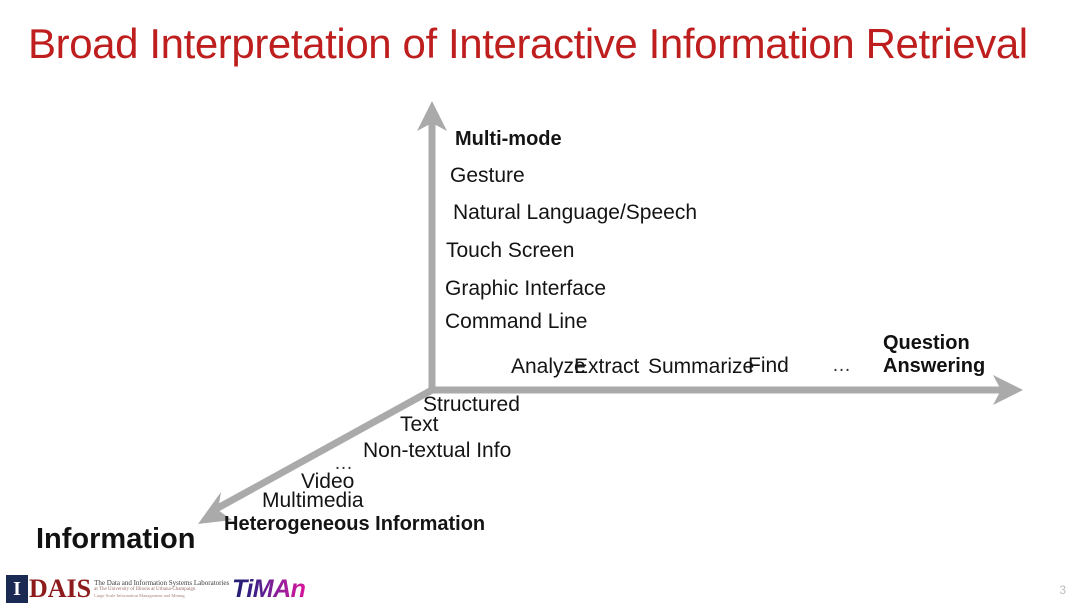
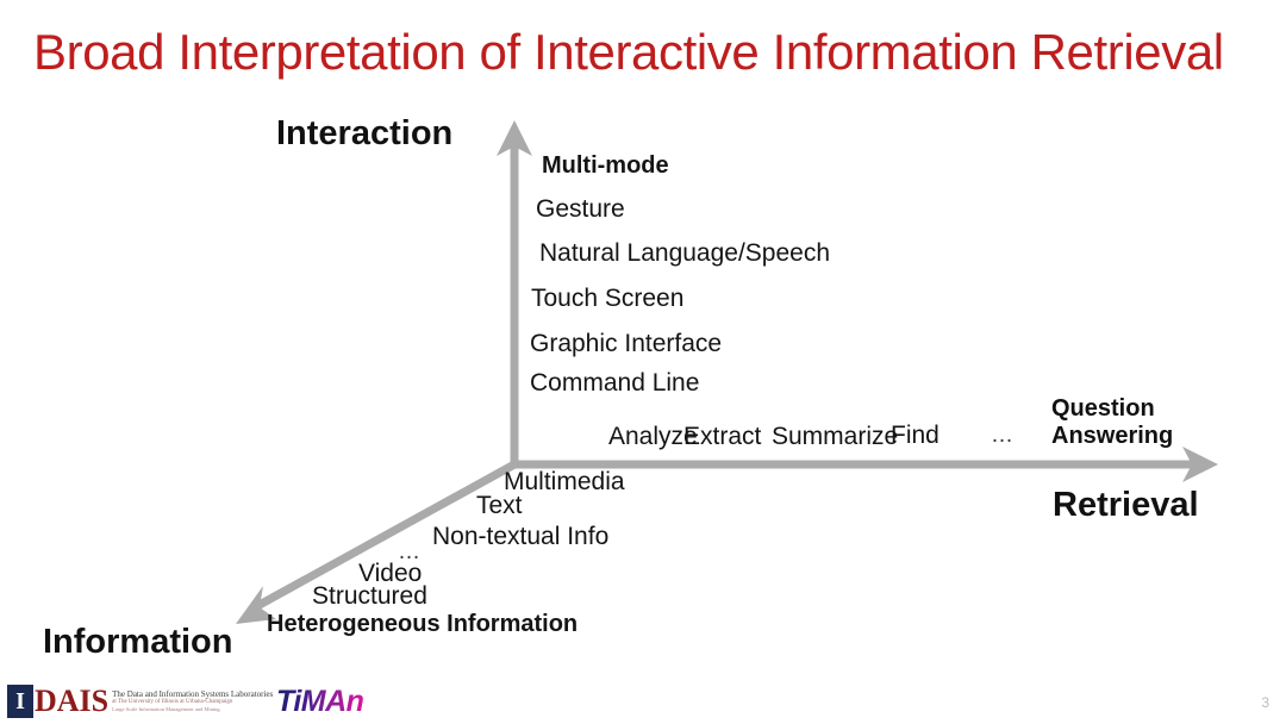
  Broad Interpretation of Interactive Information Retrieval
+ Interaction
+ Retrieval
  Information
  Multi-mode
  Gesture
  Natural Language/Speech
  Touch Screen
  Graphic Interface
  Command Line
  Analyze
  Extract
  Summarize
  Find
  …
  Question
  Answering
- Structured
+ Multimedia
  Text
  Non-textual Info
  …
  Video
- Multimedia
+ Structured
  Heterogeneous Information
  I
  DAIS
  The Data and Information Systems Laboratories
  TiMAn
  3
